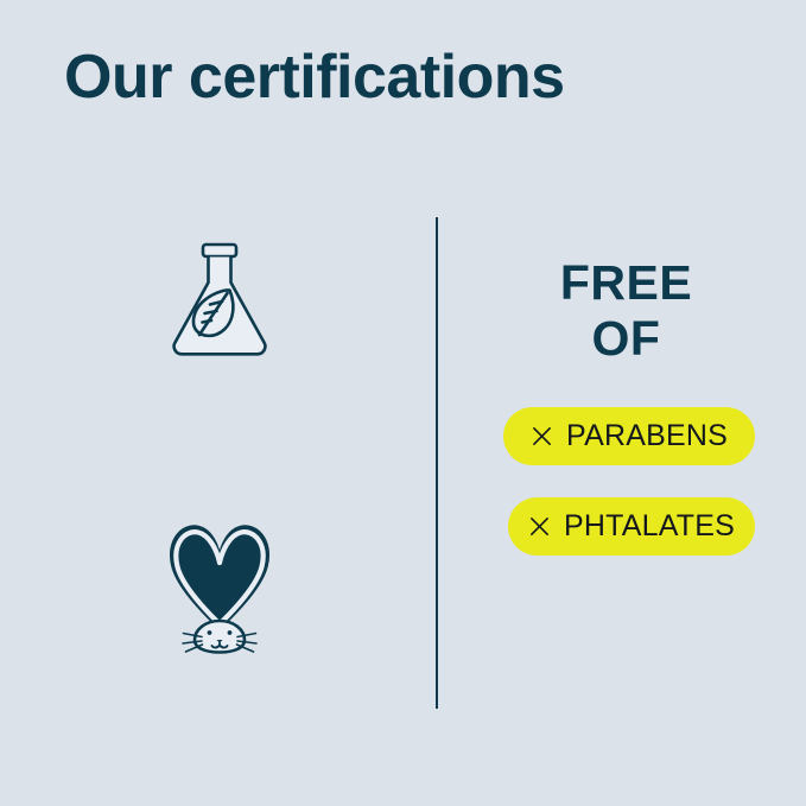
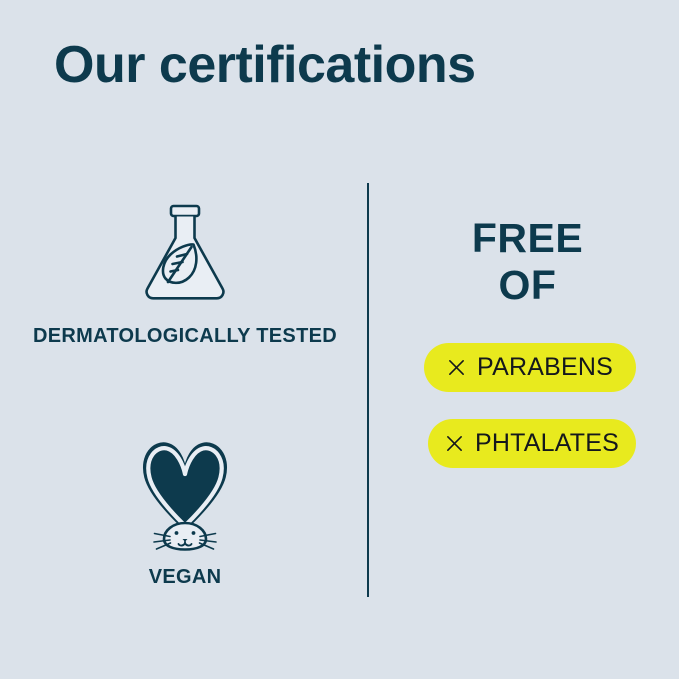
  Our certifications
+ DERMATOLOGICALLY TESTED
+ VEGAN
  FREE
  OF
  PARABENS
  PHTALATES
